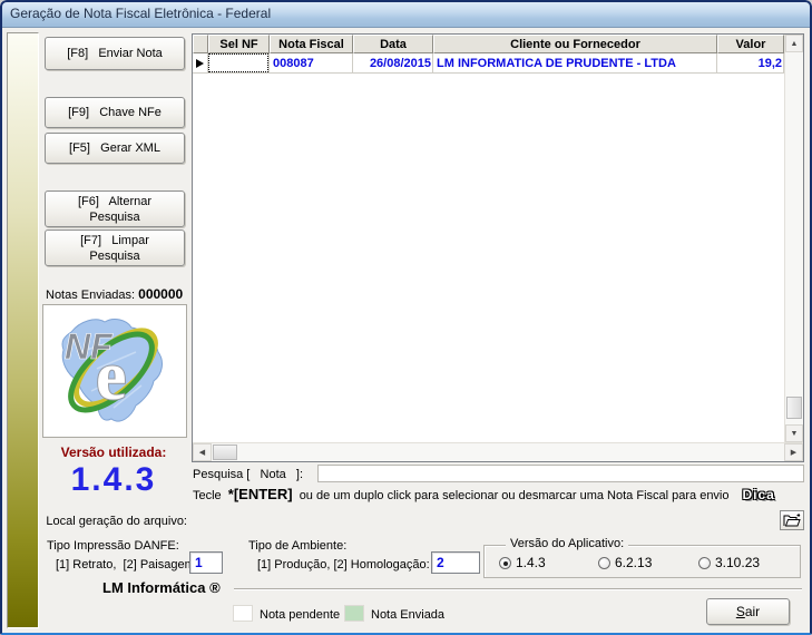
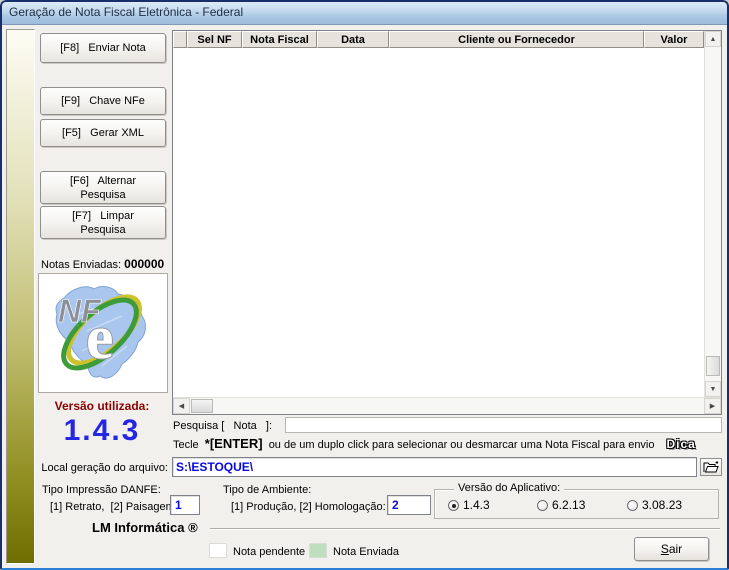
  Geração de Nota Fiscal Eletrônica - Federal
  [F8] Enviar Nota
  [F9] Chave NFe
  [F5] Gerar XML
  [F6] Alternar
  Pesquisa
  [F7] Limpar
  Pesquisa
  Notas Enviadas: 000000
  NF
  e
  Versão utilizada:
  1.4.3
  Sel NF
  Nota Fiscal
  Data
  Cliente ou Fornecedor
  Valor
- 008087
- 26/08/2015
- LM INFORMATICA DE PRUDENTE - LTDA
- 19,2
  Pesquisa [ Nota ]:
  Tecle *[ENTER] ou de um duplo click para selecionar ou desmarcar uma Nota Fiscal para envio Dica
  Local geração do arquivo:
+ S:\ESTOQUE\
  Tipo Impressão DANFE:
  [1] Retrato, [2] Paisage
  1
  Tipo de Ambiente:
  [1] Produção, [2] Homologação:
  2
  Versão do Aplicativo:
  1.4.3
  6.2.13
- 3.10.23
+ 3.08.23
  LM Informática ®
  Nota pendente
  Nota Enviada
  Sair
